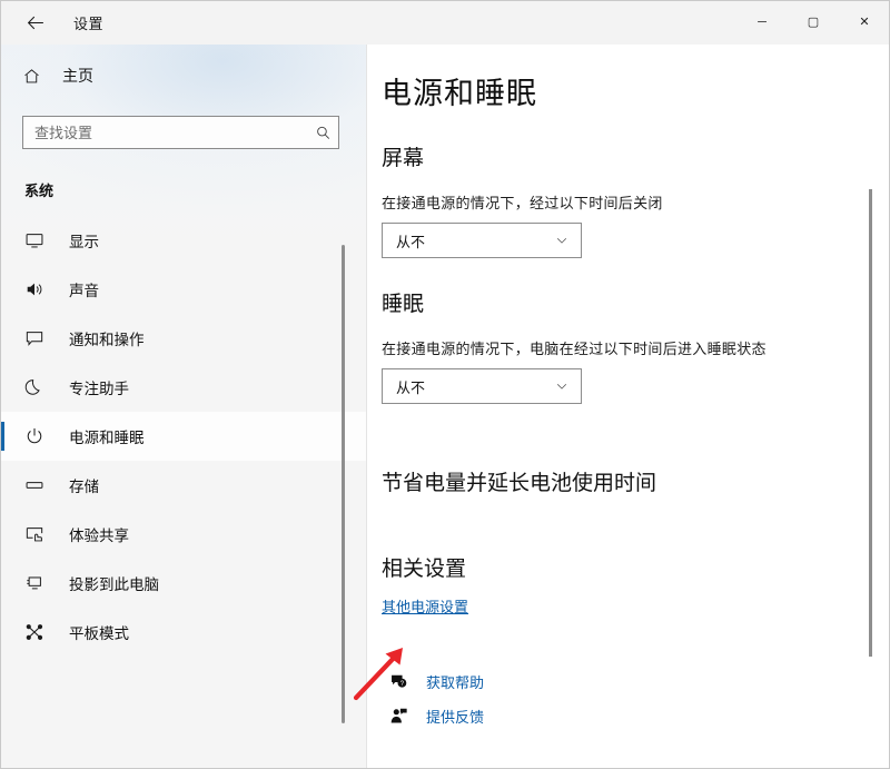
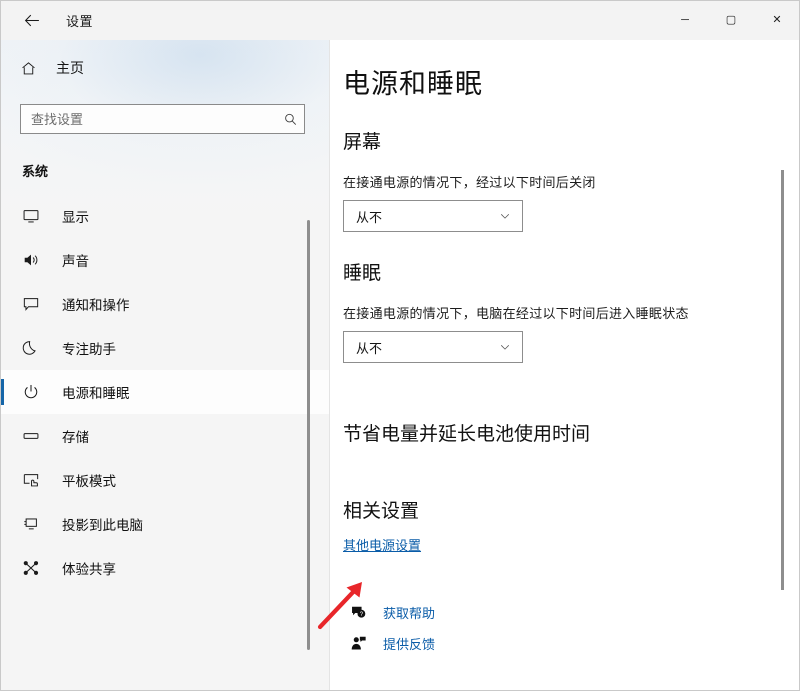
  主页
  查找设置
  系统
  显示
  声音
  通知和操作
  专注助手
  电源和睡眠
  存储
- 体验共享
+ 平板模式
  投影到此电脑
- 平板模式
+ 体验共享
  电源和睡眠
  屏幕
  在接通电源的情况下，经过以下时间后关闭
  从不
  睡眠
  在接通电源的情况下，电脑在经过以下时间后进入睡眠状态
  从不
  节省电量并延长电池使用时间
  相关设置
  其他电源设置
  获取帮助
  提供反馈
  设置
  ─
  ▢
  ✕
